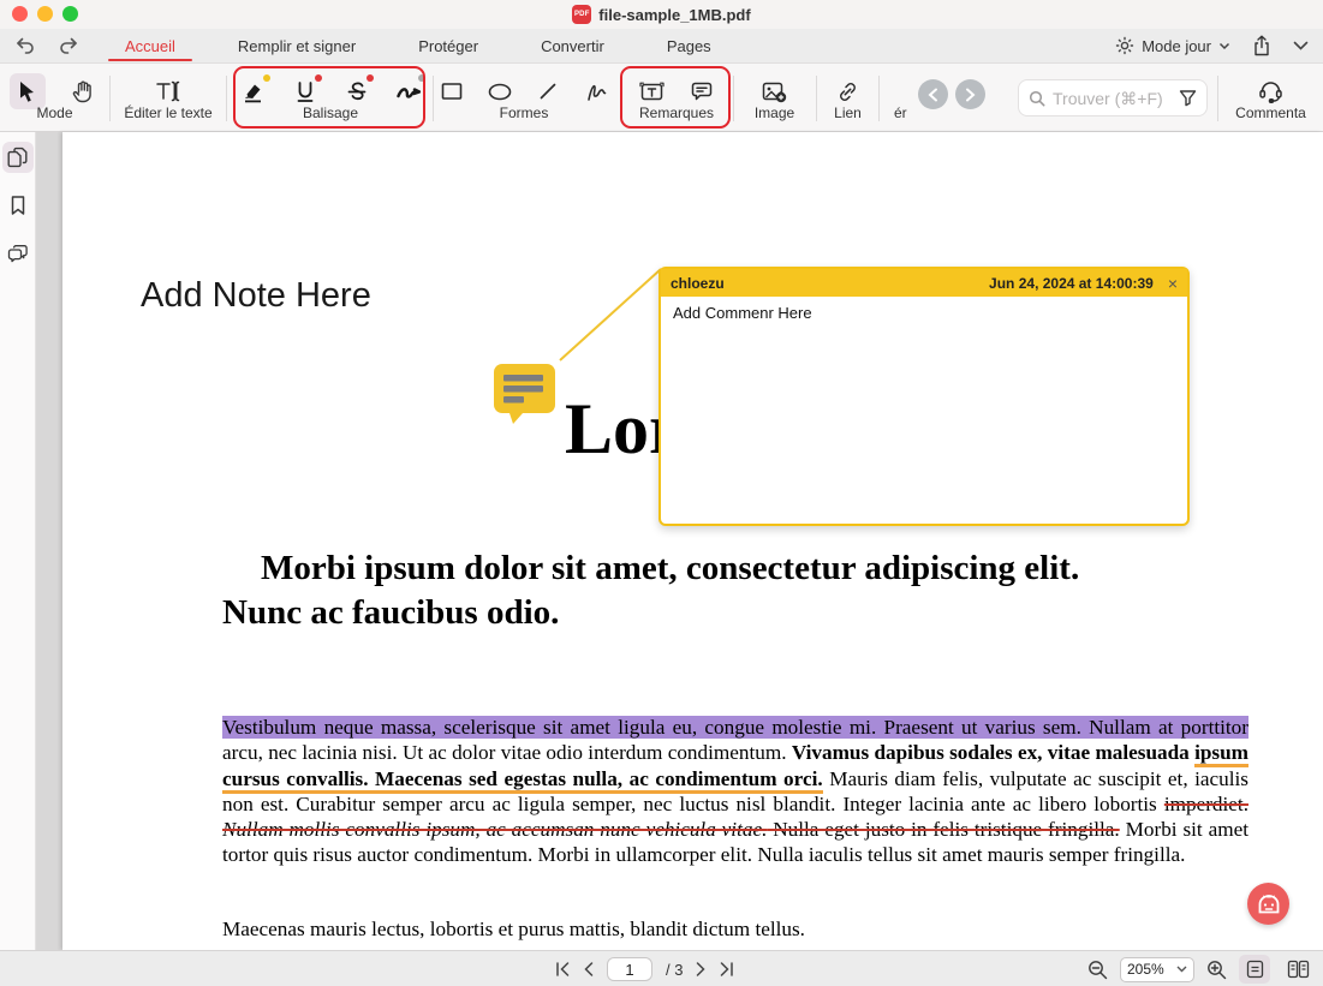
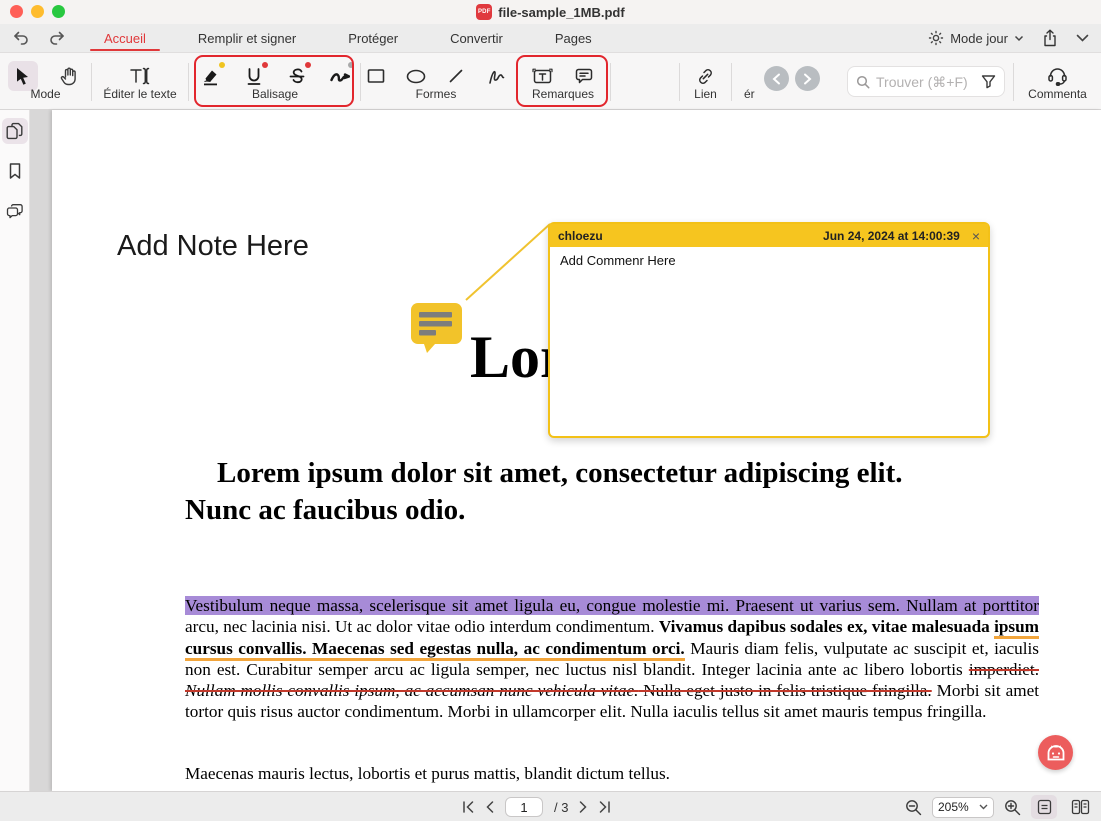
  file-sample_1MB.pdf
  Accueil
  Remplir et signer
  Protéger
  Convertir
  Pages
  Mode jour
  Mode
  Éditer le texte
  Balisage
  Formes
  Remarques
- Image
  Lien
  ér
  Trouver (⌘+F)
  Commenta
  Add Note Here
  chloezu
  Jun 24, 2024 at 14:00:39
  ×
  Add Commenr Here
- Morbi ipsum dolor sit amet, consectetur adipiscing elit.
+ Lorem ipsum dolor sit amet, consectetur adipiscing elit.
  Nunc ac faucibus odio.
- Vestibulum neque massa, scelerisque sit amet ligula eu, congue molestie mi. Praesent ut varius sem. Nullam at porttitor arcu, nec lacinia nisi. Ut ac dolor vitae odio interdum condimentum. Vivamus dapibus sodales ex, vitae malesuada ipsum cursus convallis. Maecenas sed egestas nulla, ac condimentum orci. Mauris diam felis, vulputate ac suscipit et, iaculis non est. Curabitur semper arcu ac ligula semper, nec luctus nisl blandit. Integer lacinia ante ac libero lobortis imperdiet. Nullam mollis convallis ipsum, ac accumsan nunc vehicula vitae. Nulla eget justo in felis tristique fringilla. Morbi sit amet tortor quis risus auctor condimentum. Morbi in ullamcorper elit. Nulla iaculis tellus sit amet mauris semper fringilla.
+ Vestibulum neque massa, scelerisque sit amet ligula eu, congue molestie mi. Praesent ut varius sem. Nullam at porttitor arcu, nec lacinia nisi. Ut ac dolor vitae odio interdum condimentum. Vivamus dapibus sodales ex, vitae malesuada ipsum cursus convallis. Maecenas sed egestas nulla, ac condimentum orci. Mauris diam felis, vulputate ac suscipit et, iaculis non est. Curabitur semper arcu ac ligula semper, nec luctus nisl blandit. Integer lacinia ante ac libero lobortis imperdiet. Nullam mollis convallis ipsum, ac accumsan nunc vehicula vitae. Nulla eget justo in felis tristique fringilla. Morbi sit amet tortor quis risus auctor condimentum. Morbi in ullamcorper elit. Nulla iaculis tellus sit amet mauris tempus fringilla.
  Maecenas mauris lectus, lobortis et purus mattis, blandit dictum tellus.
  1
  / 3
  205%
